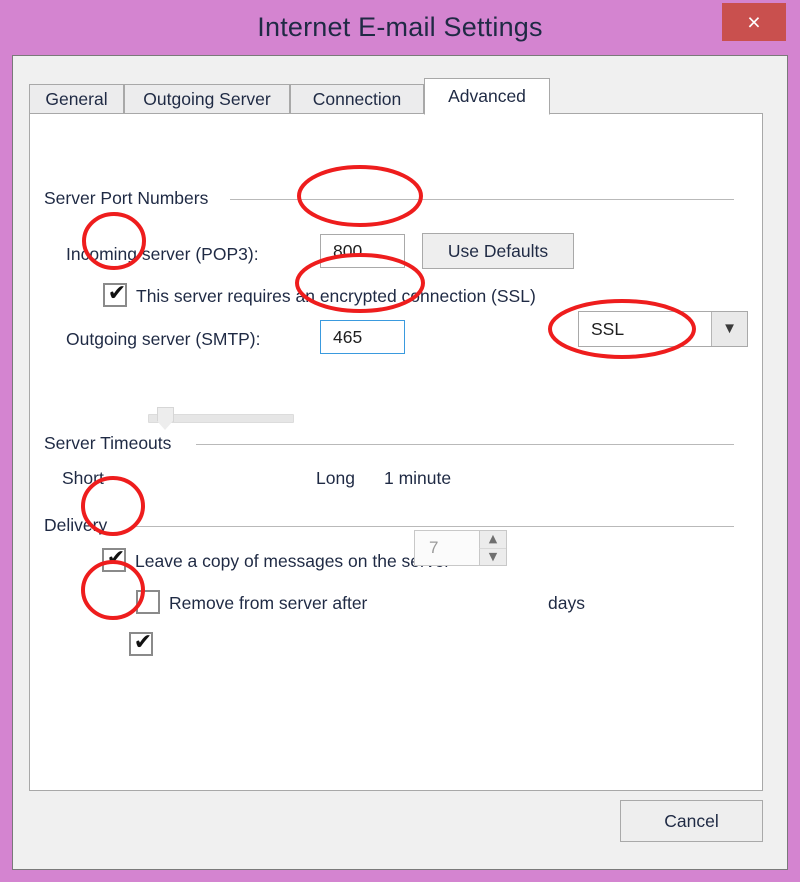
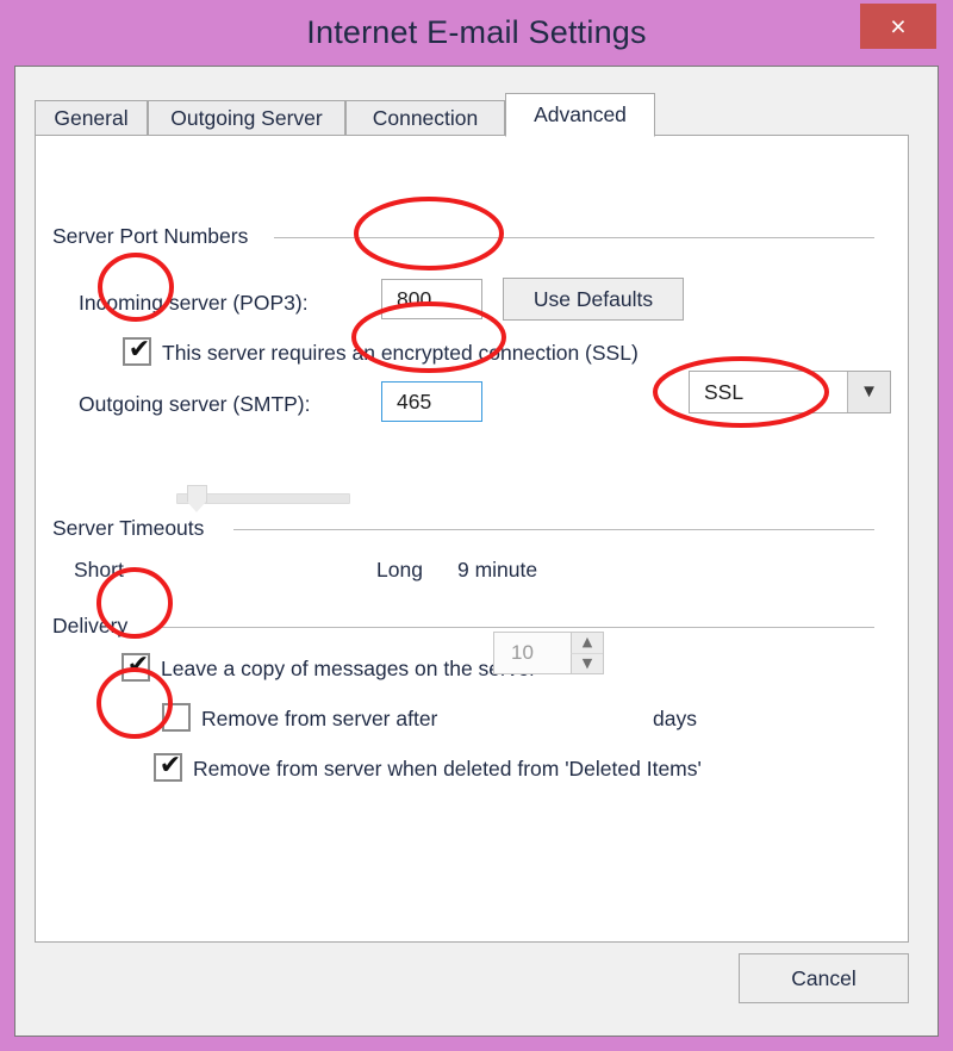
  Internet E-mail Settings
  ×
  General
  Outgoing Server
  Connection
  Advanced
  Server Port Numbers
  Incoming server (POP3):
  800
  Use Defaults
  ✔
  This server requires an encrypted cnnection (SSL)
  Outgoing server (SMTP):
  465
  Server Timeouts
  Shor
  Long
- 1 minute
+ 9 minute
  Delivery
  ✔
  Leave a copy of messages on the s
  Remove from server after
  days
  ✔
+ Remove from server when deleted from 'Deleted Items'
  Cancel
  SSL
  ▼
- 7
+ 10
  ▲
  ▼
